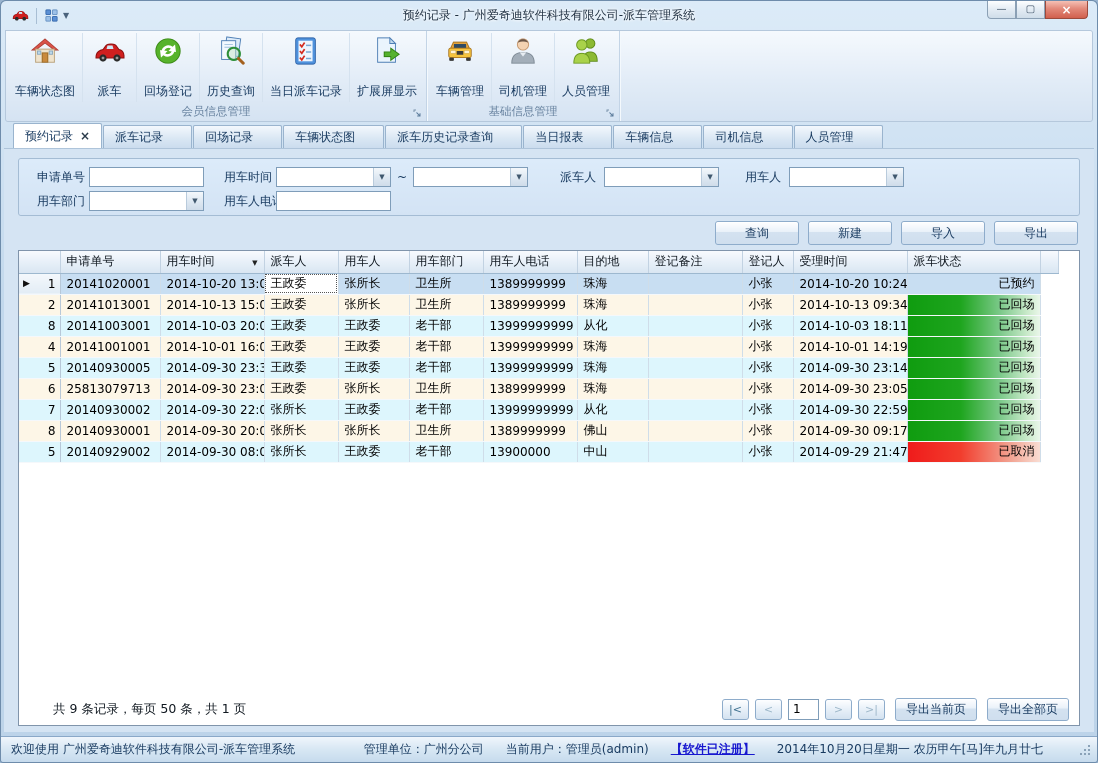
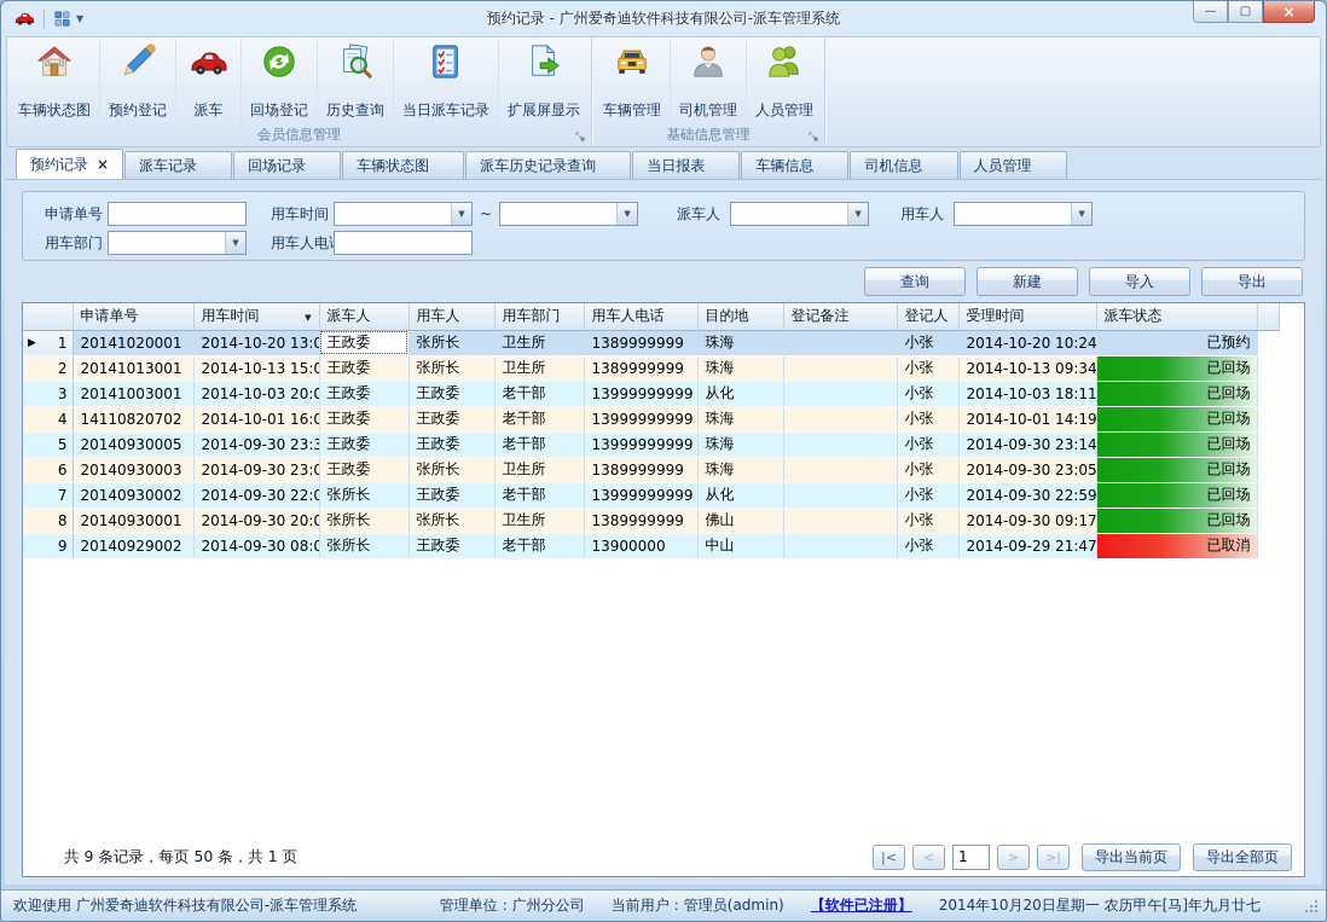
  ▼
  预约记录 - 广州爱奇迪软件科技有限公司-派车管理系统
  —
  ▢
  ×
  车辆状态图
+ 预约登记
  派车
  回场登记
  历史查询
  当日派车记录
  扩展屏显示
  会员信息管理
  车辆管理
  司机管理
  人员管理
  基础信息管理
  预约记录
  ×
  派车记录
  回场记录
  车辆状态图
  派车历史记录查询
  当日报表
  车辆信息
  司机信息
  人员管理
  申请单号
  用车时间
  ▼
  ~
  ▼
  派车人
  ▼
  用车人
  ▼
  用车部门
  ▼
  用车人电
  查询
  新建
  导入
  导出
  	申请单号	用车时间 ▼	派车人	用车人	用车部门	用车人电话	目的地	登记备注	登记人	受理时间	派车状态
  ▶ 1	20141020001	2014-10-20 13:0	王政委	张所长	卫生所	1389999999	珠海		小张	2014-10-20 10:24	已预约
  2	20141013001	2014-10-13 15:0	王政委	张所长	卫生所	1389999999	珠海		小张	2014-10-13 09:34	已回场
- 8	20141003001	2014-10-03 20:0	王政委	王政委	老干部	13999999999	从化		小张	2014-10-03 18:11	已回场
+ 3	20141003001	2014-10-03 20:0	王政委	王政委	老干部	13999999999	从化		小张	2014-10-03 18:11	已回场
- 4	20141001001	2014-10-01 16:0	王政委	王政委	老干部	13999999999	珠海		小张	2014-10-01 14:19	已回场
+ 4	14110820702	2014-10-01 16:0	王政委	王政委	老干部	13999999999	珠海		小张	2014-10-01 14:19	已回场
  5	20140930005	2014-09-30 23:3	王政委	王政委	老干部	13999999999	珠海		小张	2014-09-30 23:14	已回场
- 6	25813079713	2014-09-30 23:0	王政委	张所长	卫生所	1389999999	珠海		小张	2014-09-30 23:05	已回场
+ 6	20140930003	2014-09-30 23:0	王政委	张所长	卫生所	1389999999	珠海		小张	2014-09-30 23:05	已回场
  7	20140930002	2014-09-30 22:0	张所长	王政委	老干部	13999999999	从化		小张	2014-09-30 22:59	已回场
  8	20140930001	2014-09-30 20:0	张所长	张所长	卫生所	1389999999	佛山		小张	2014-09-30 09:17	已回场
- 5	20140929002	2014-09-30 08:0	张所长	王政委	老干部	13900000	中山		小张	2014-09-29 21:47	已取消
+ 9	20140929002	2014-09-30 08:0	张所长	王政委	老干部	13900000	中山		小张	2014-09-29 21:47	已取消
  共 9 条记录，每页 50 条，共 1 页
  |<
  <
  1
  >
  >|
  导出当前页
  导出全部页
  欢迎使用 广州爱奇迪软件科技有限公司-派车管理系统
  管理单位：广州分公司
  当前用户：管理员(admin)
  【软件已注册】
  2014年10月20日星期一 农历甲午[马]年九月廿七
